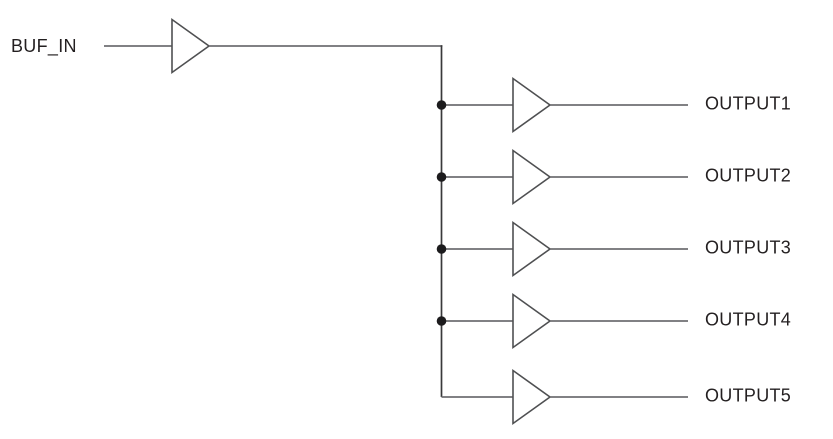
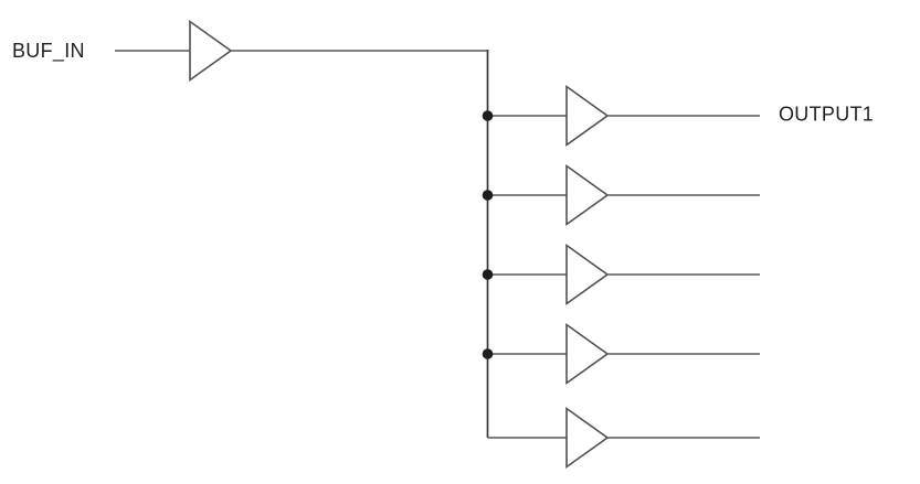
  BUF_IN
  OUTPUT1
- OUTPUT2
- OUTPUT3
- OUTPUT4
- OUTPUT5
